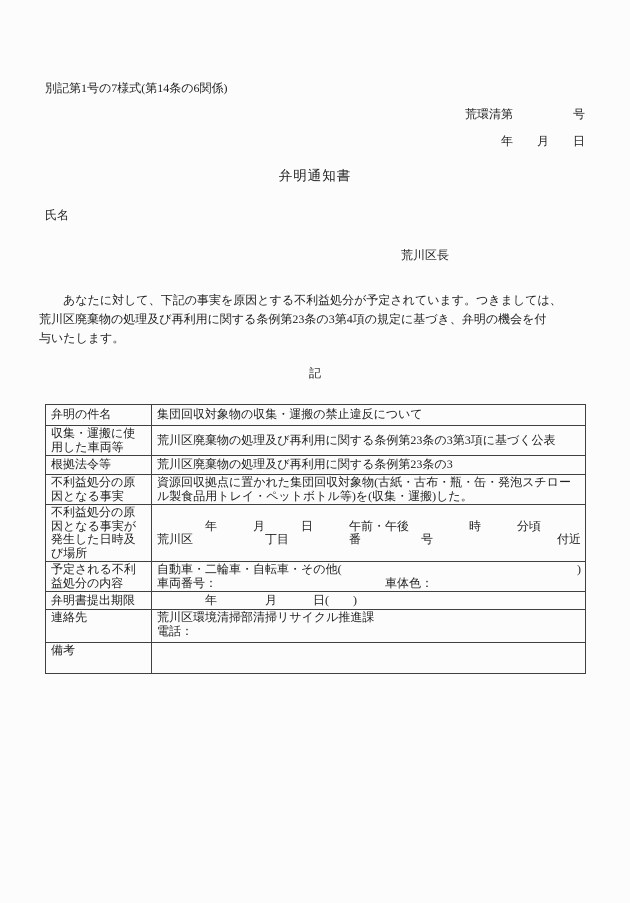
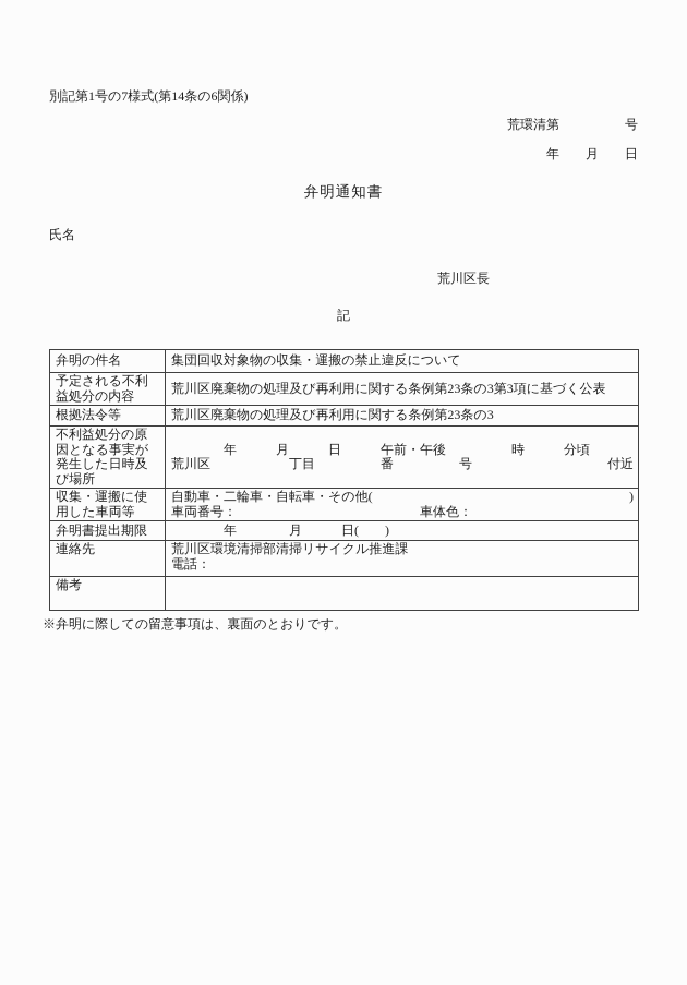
  別記第1号の7様式(第14条の6関係)
  荒環清第 号
  年 月 日
  弁明通知書
  氏名
  荒川区長
- あなたに対して、下記の事実を原因とする不利益処分が予定されています。つきましては、
- 荒川区廃棄物の処理及び再利用に関する条例第23条の3第4項の規定に基づき、弁明の機会を付
- 与いたします。
  記
  弁明の件名	集団回収対象物の収集・運搬の禁止違反について
- 収集・運搬に使用した車両等	荒川区廃棄物の処理及び再利用に関する条例第23条の3第3項に基づく公表
+ 予定される不利益処分の内容	荒川区廃棄物の処理及び再利用に関する条例第23条の3第3項に基づく公表
  根拠法令等	荒川区廃棄物の処理及び再利用に関する条例第23条の3
- 不利益処分の原因となる事実	資源回収拠点に置かれた集団回収対象物(古紙・古布・瓶・缶・発泡スチロール製食品用トレイ・ペットボトル等)を(収集・運搬)した。
  不利益処分の原因となる事実が発生した日時及び場所	年 月 日 午前・午後 時 分頃 荒川区 丁目 番 号 付近
- 予定される不利益処分の内容	自動車・二輪車・自転車・その他( ) 車両番号： 車体色：
+ 収集・運搬に使用した車両等	自動車・二輪車・自転車・その他( ) 車両番号： 車体色：
  弁明書提出期限	年 月 日( )
  連絡先	荒川区環境清掃部清掃リサイクル推進課 電話：
  備考
+ ※弁明に際しての留意事項は、裏面のとおりです。
